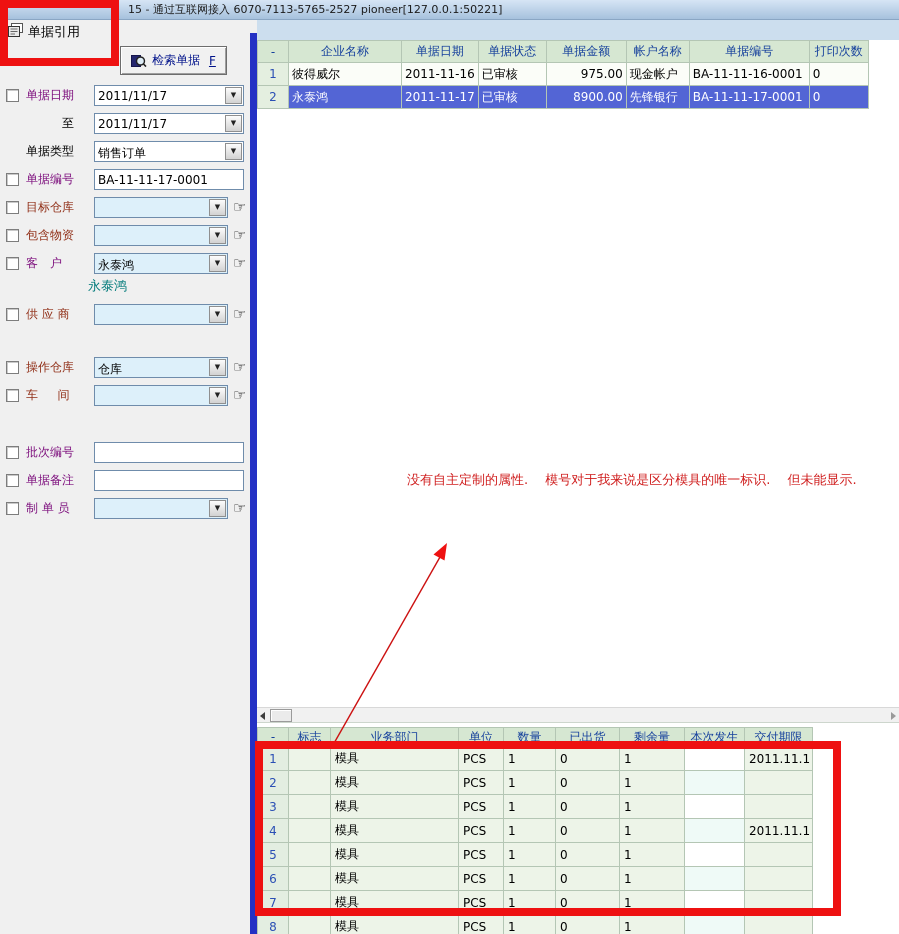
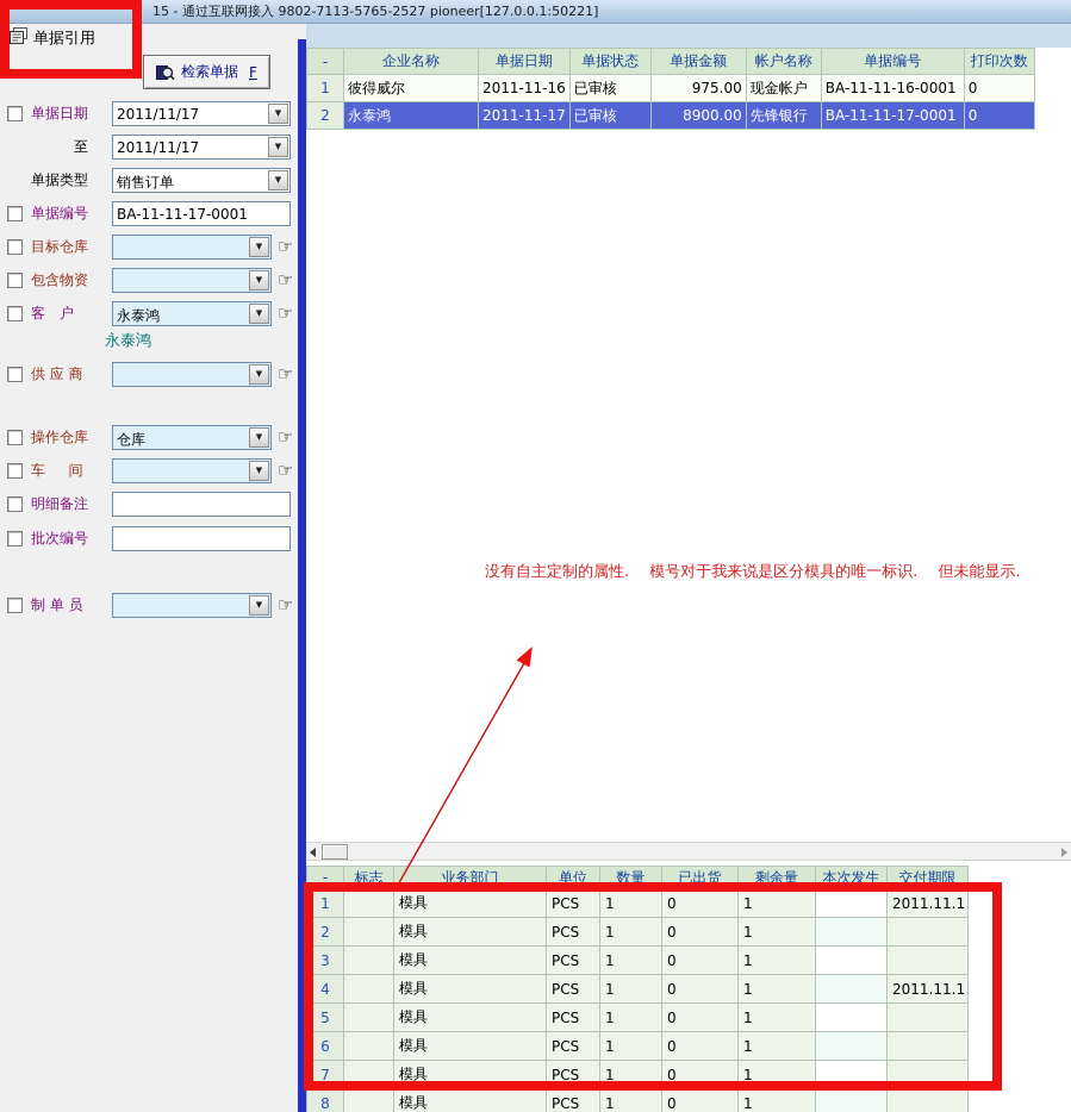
- 15 - 通过互联网接入 6070-7113-5765-2527 pioneer[127.0.0.1:50221]
+ 15 - 通过互联网接入 9802-7113-5765-2527 pioneer[127.0.0.1:50221]
  单据引用
  检索单据
  F
  单据日期
  2011/11/17
  ▼
  至
  2011/11/17
  ▼
  单据类型
  销售订单
  ▼
  单据编号
  BA-11-11-17-0001
  目标仓库
  ▼
  ☞
  包含物资
  ▼
  ☞
  客 户
  永泰鸿
  ▼
  ☞
  永泰鸿
  供 应 商
  ▼
  ☞
  操作仓库
  仓库
  ▼
  ☞
  车 间
  ▼
  ☞
+ 明细备注
  批次编号
- 单据备注
  制 单 员
  ▼
  ☞
  -	企业名称	单据日期	单据状态	单据金额	帐户名称	单据编号	打印次数
  1	彼得威尔	2011-11-16	已审核	975.00	现金帐户	BA-11-11-16-0001	0
  2	永泰鸿	2011-11-17	已审核	8900.00	先锋银行	BA-11-11-17-0001	0
  没有自主定制的属性. 模号对于我来说是区分模具的唯一标识. 但未能显示.
  -	标志	业务部门	单位	数量	已出货	剩余量	本次发生	交付期限
  1		模具	PCS	1	0	1		2011.11.1
  2		模具	PCS	1	0	1
  3		模具	PCS	1	0	1
  4		模具	PCS	1	0	1		2011.11.1
  5		模具	PCS	1	0	1
  6		模具	PCS	1	0	1
  7		模具	PCS	1	0	1
  8		模具	PCS	1	0	1
